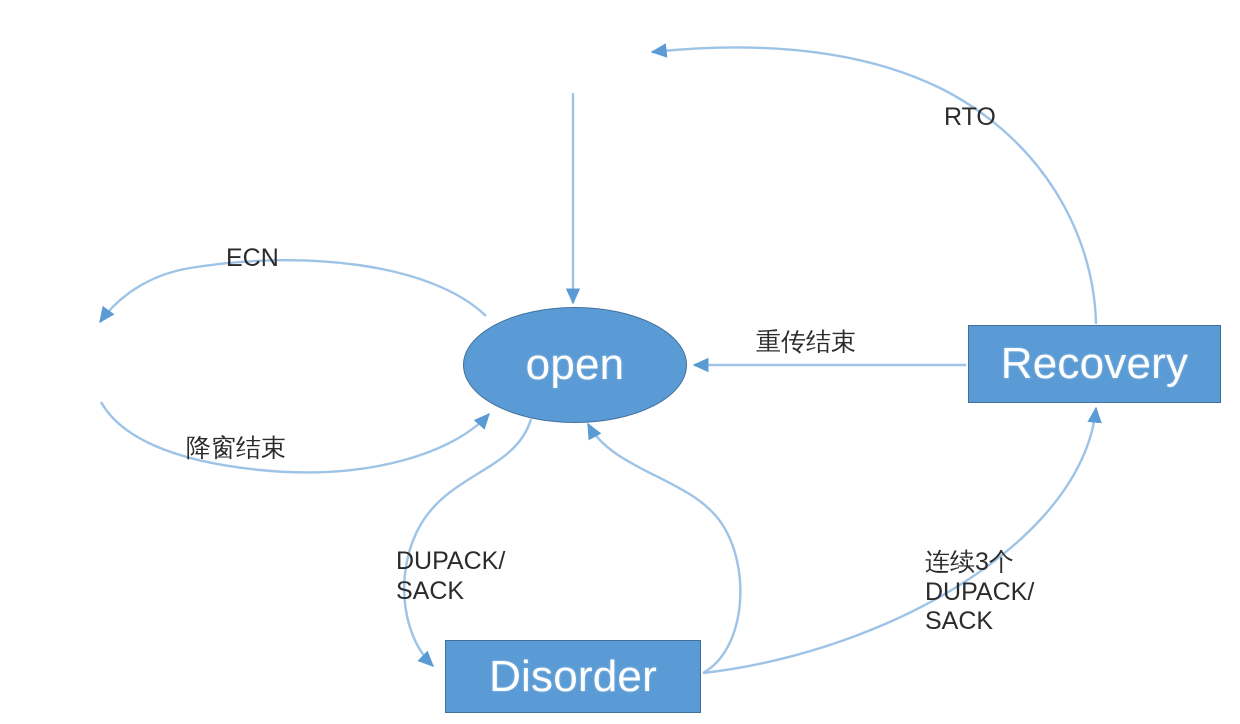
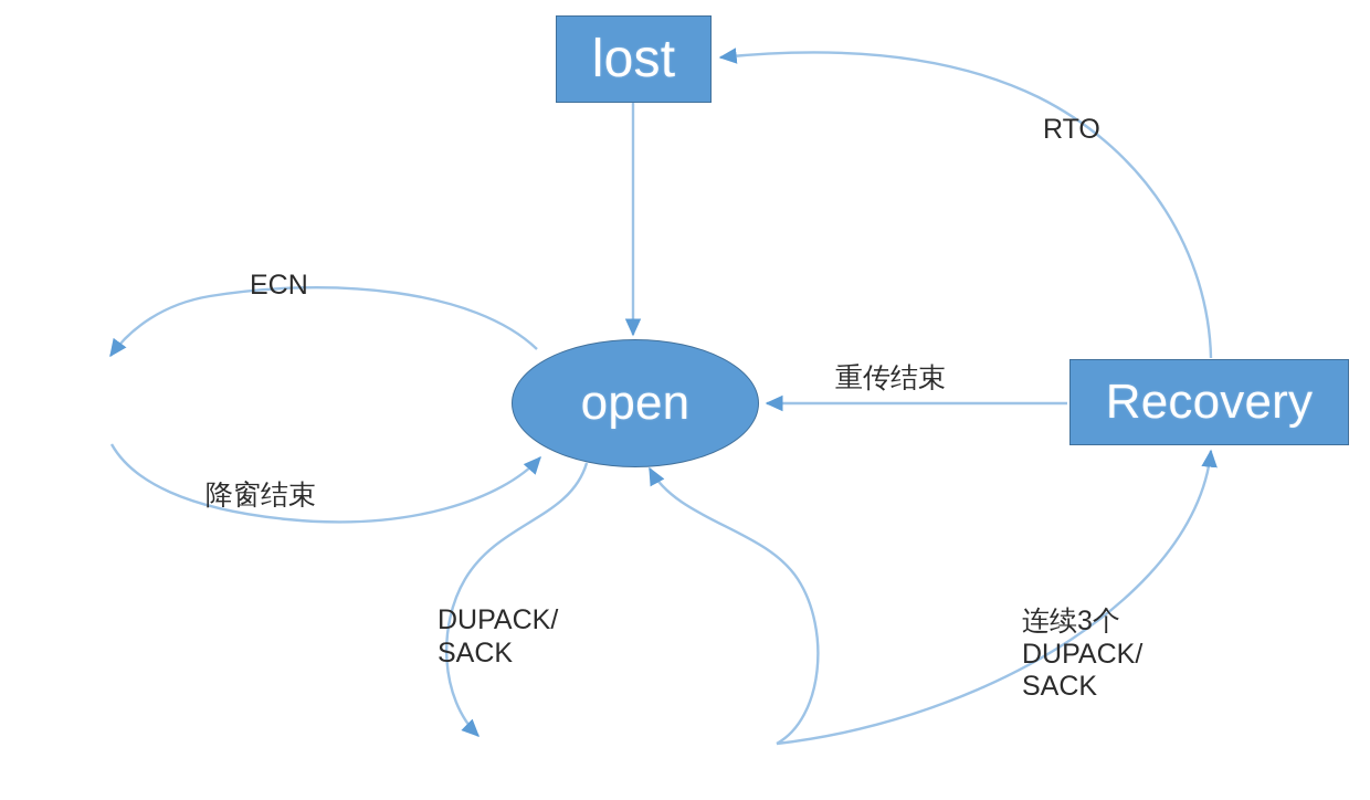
+ lost
  open
  Recovery
- Disorder
  ECN
  降窗结束
  重传结束
  RTO
  DUPACK/
  SACK
  连续3个
  DUPACK/
  SACK
